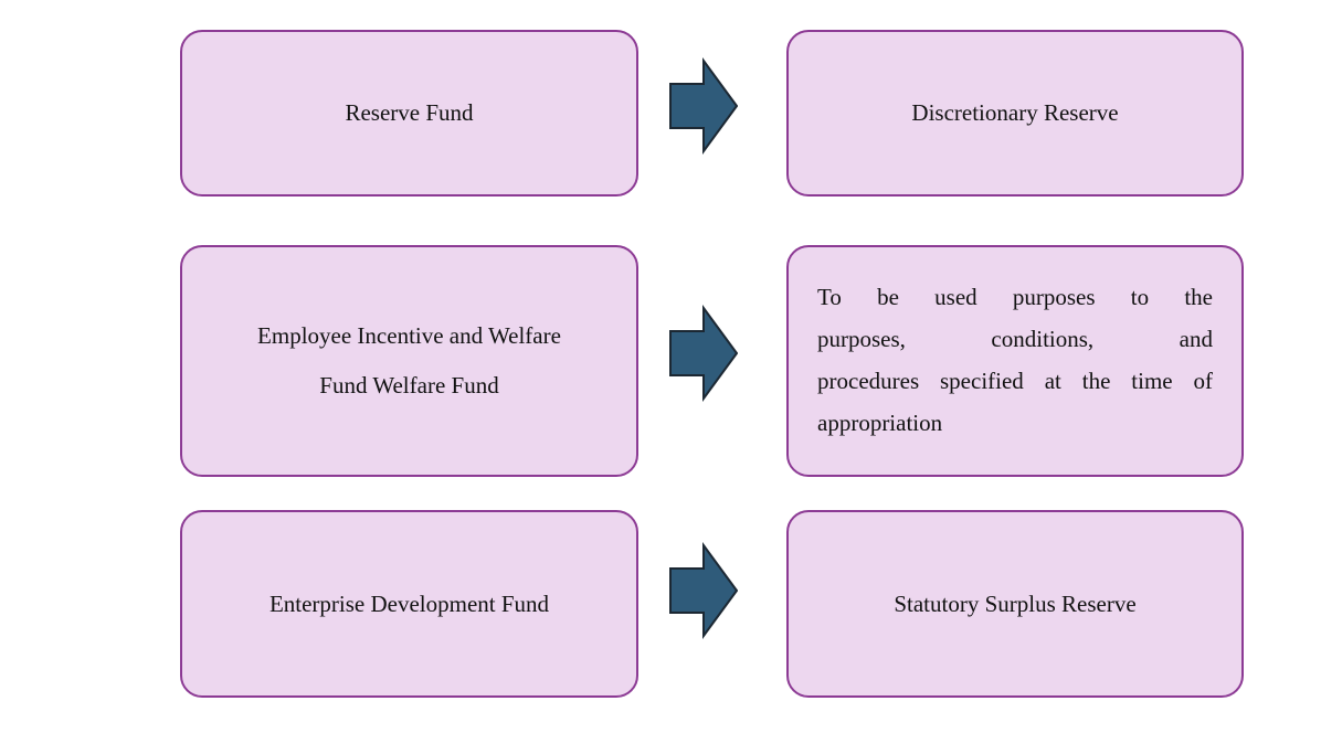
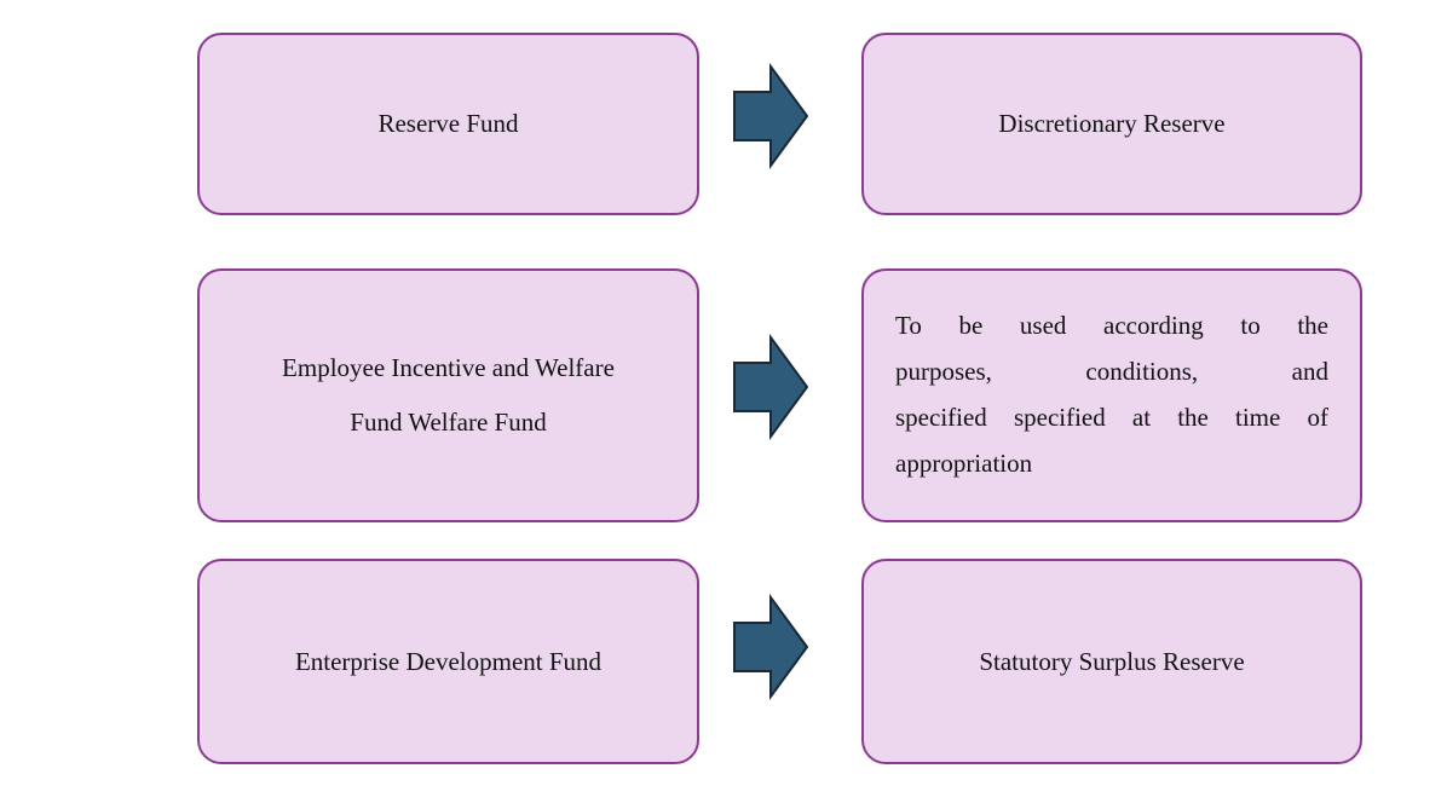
  Reserve Fund
  Discretionary Reserve
  Employee Incentive and Welfare
  Fund Welfare Fund
- To be used purposes to the
+ To be used according to the
  purposes, conditions, and
- procedures specified at the time of
+ specified specified at the time of
  appropriation
  Enterprise Development Fund
  Statutory Surplus Reserve
